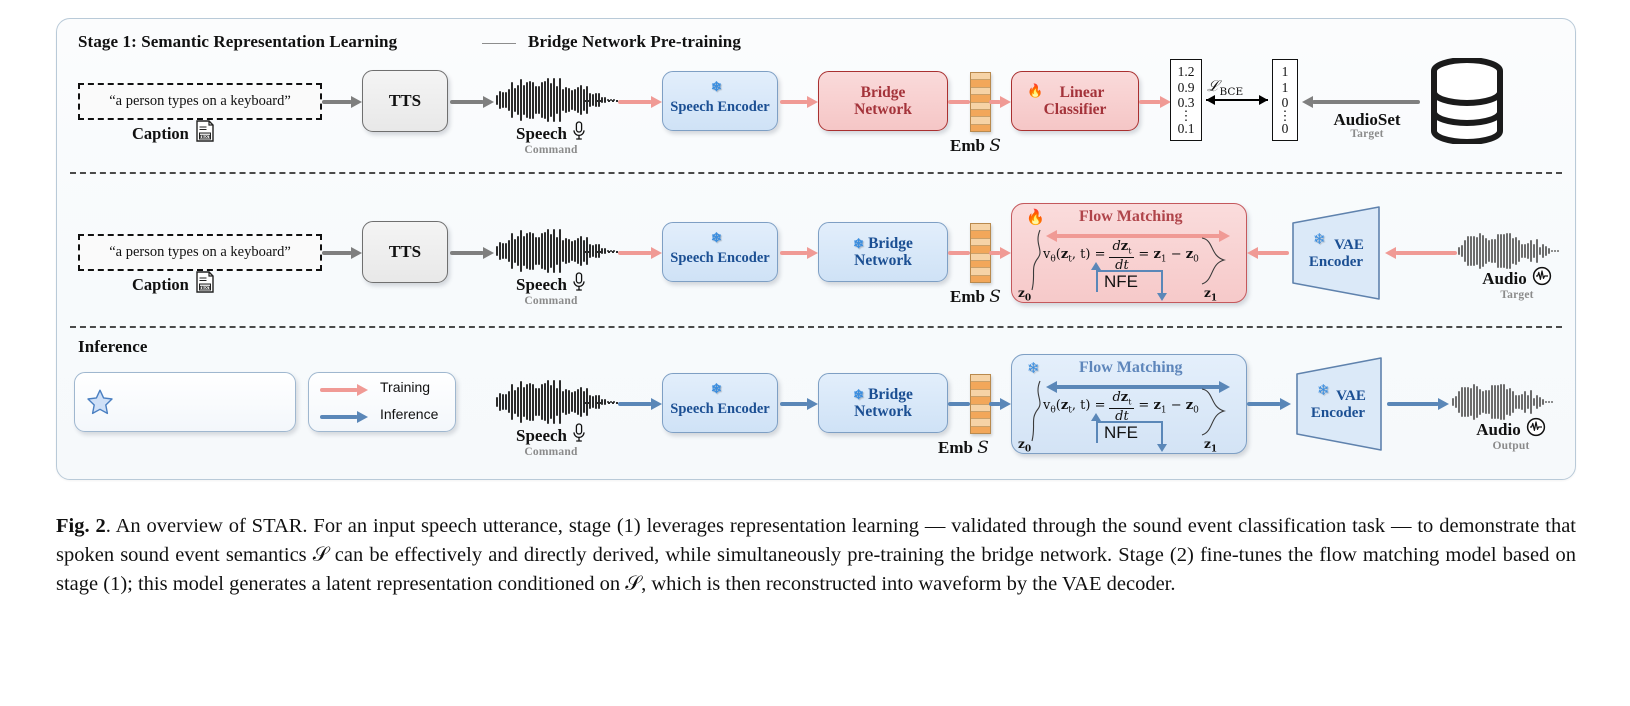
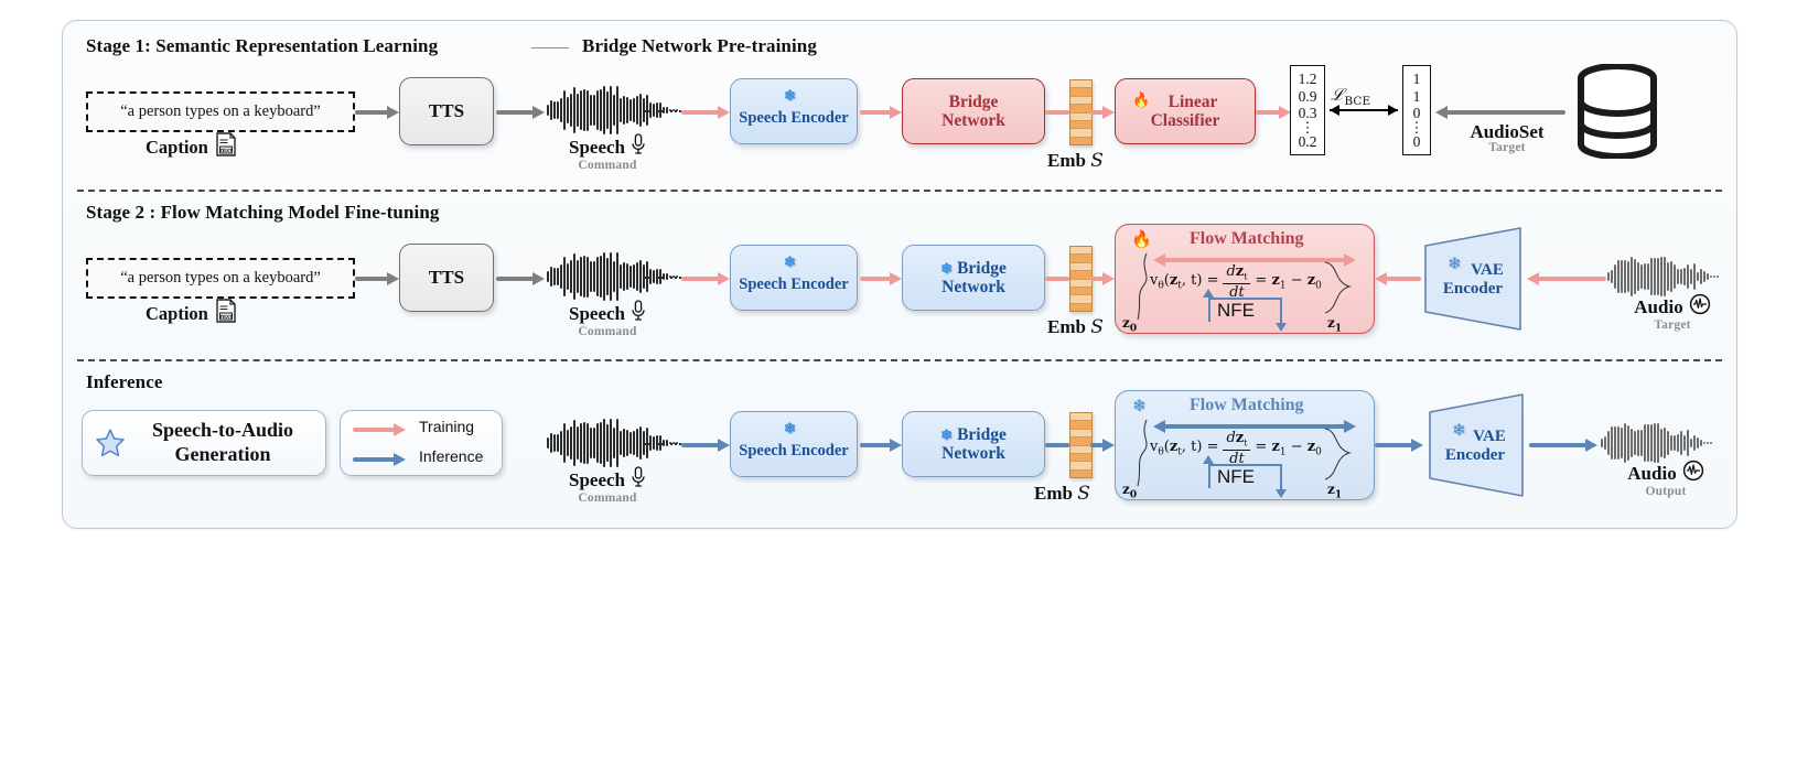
  Stage 1: Semantic Representation Learning
  Bridge Network Pre-training
  “a person types on a keyboard”
  Caption
  TTS
  Speech
  Command
  ❄
  Speech Encoder
  Bridge
  Network
  Emb S
  🔥
  Linear
  Classifier
  1.2
  0.9
  0.3
  ⋮
- 0.1
+ 0.2
  ℒBCE
  1
  1
  0
  ⋮
  0
  AudioSet
  Target
+ Stage 2 : Flow Matching Model Fine-tuning
  “a person types on a keyboard”
  Caption
  TTS
  Speech
  Command
  ❄
  Speech Encoder
  ❄ Bridge
  Network
  Emb S
  🔥
  Flow Matching
  vθ(zt, t) =
  dzt
  dt
  = z1 − z0
  z0
  z1
  NFE
  ❄
  VAE
  Encoder
  Audio
  Target
  Inference
+ Speech-to-Audio
+ Generation
  Training
  Inference
  Speech
  Command
  ❄
  Speech Encoder
  ❄ Bridge
  Network
  Emb S
  ❄
  Flow Matching
  vθ(zt, t) =
  dzt
  dt
  = z1 − z0
  z0
  z1
  NFE
  ❄
  VAE
  Encoder
  Audio
  Output
- Fig. 2. An overview of STAR. For an input speech utterance, stage (1) leverages representation learning — validated through the sound event classification task — to demonstrate that spoken sound event semantics 𝒮 can be effectively and directly derived, while simultaneously pre-training the bridge network. Stage (2) fine-tunes the flow matching model based on stage (1); this model generates a latent representation conditioned on 𝒮, which is then reconstructed into waveform by the VAE decoder.
